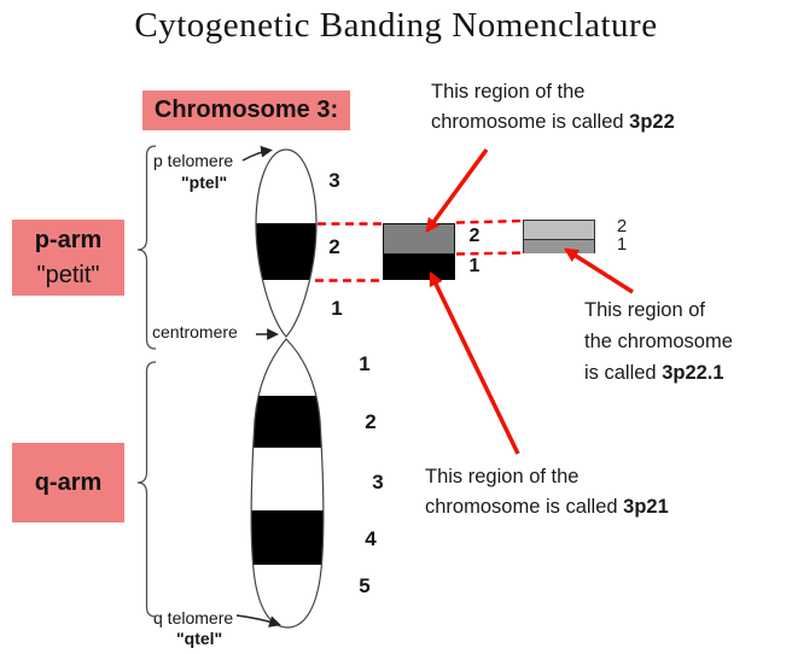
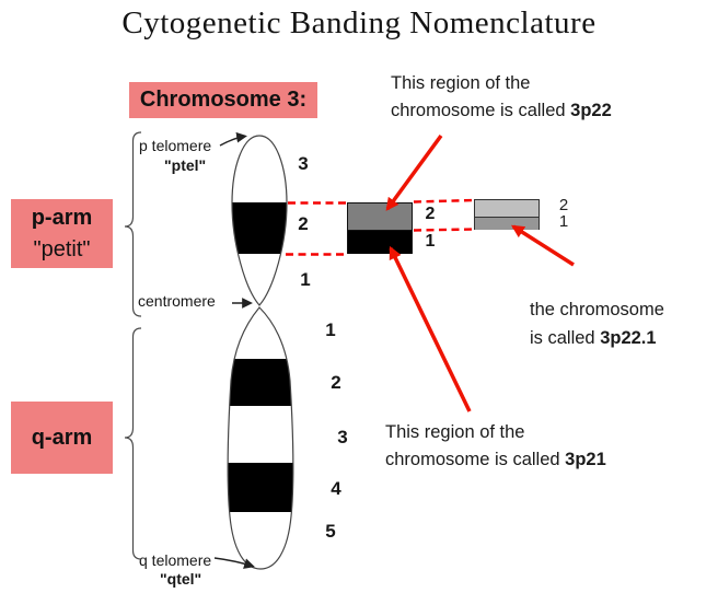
  Cytogenetic Banding Nomenclature
  Chromosome 3:
  p-arm
  "petit"
  q-arm
  p telomere
  "ptel"
  centromere
  q telomere
  "qtel"
  3
  2
  1
  1
  2
  3
  4
  5
  2
  1
  2
  1
  This region of the
  chromosome is called 3p22
- This region of
  the chromosome
  is called 3p22.1
  This region of the
  chromosome is called 3p21
